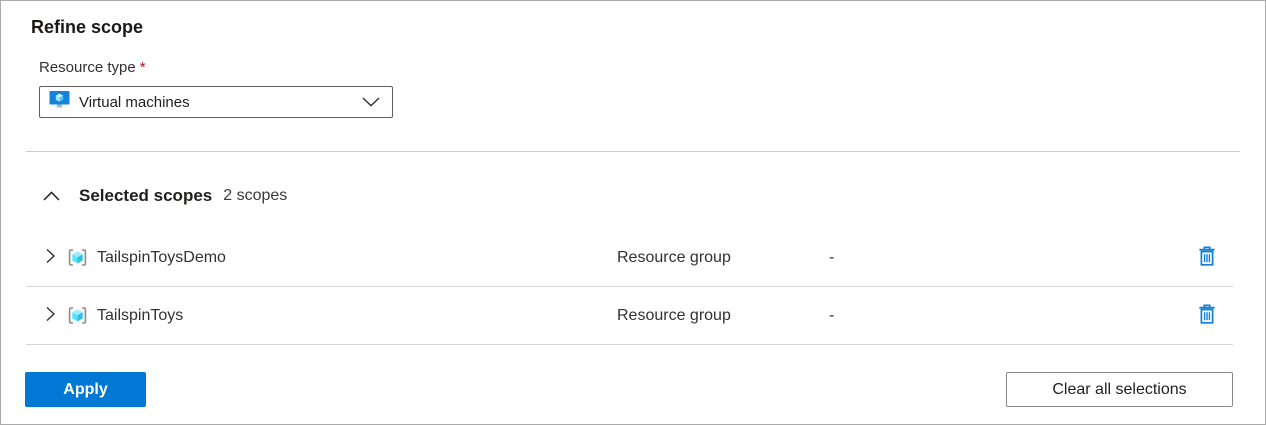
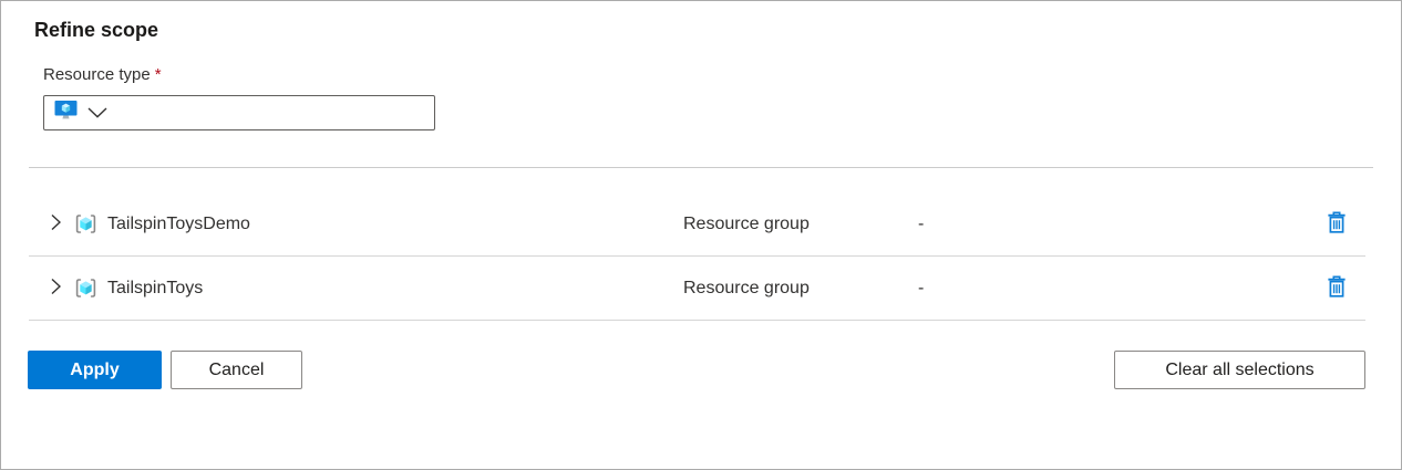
  Refine scope
  Resource type *
- Virtual machines
- Selected scopes
- 2 scopes
  TailspinToysDemo
  Resource group
  -
  TailspinToys
  Resource group
  -
  Apply
+ Cancel
  Clear all selections
